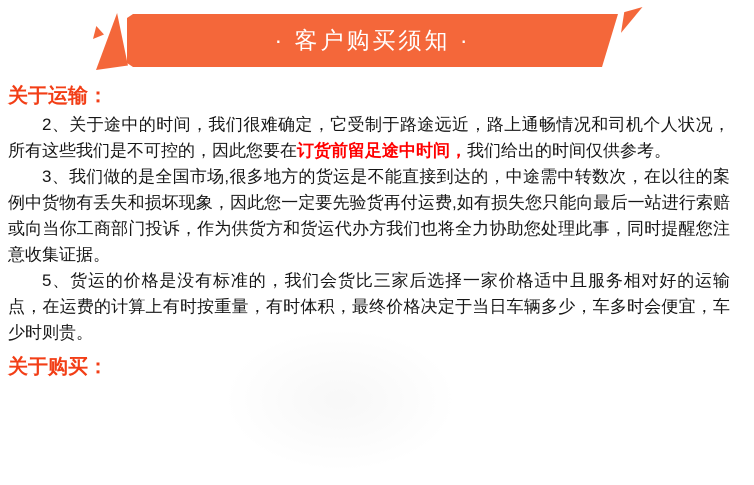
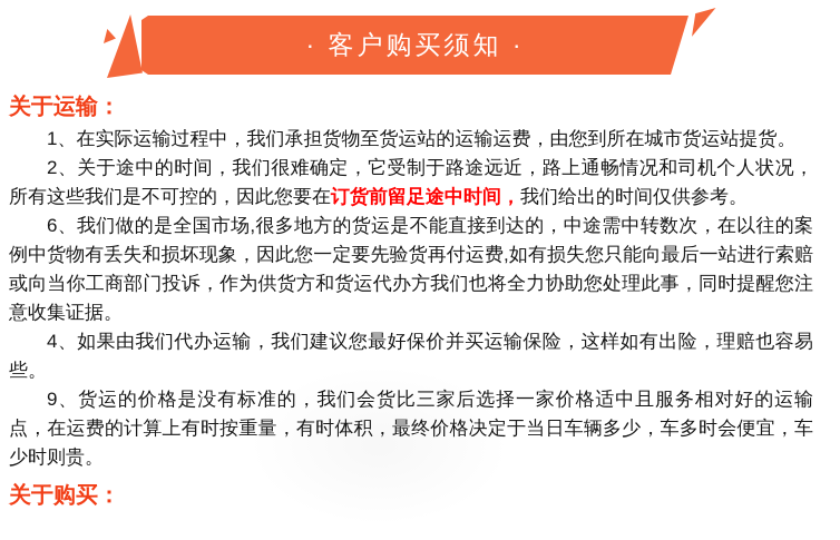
  · 客户购买须知 ·
  关于运输：
+ 1、在实际运输过程中，我们承担货物至货运站的运输运费，由您到所在城市货运站提货。
  2、关于途中的时间，我们很难确定，它受制于路途远近，路上通畅情况和司机个人状况，所有这些我们是不可控的，因此您要在订货前留足途中时间，我们给出的时间仅供参考。
- 3、我们做的是全国市场,很多地方的货运是不能直接到达的，中途需中转数次，在以往的案例中货物有丢失和损坏现象，因此您一定要先验货再付运费,如有损失您只能向最后一站进行索赔或向当你工商部门投诉，作为供货方和货运代办方我们也将全力协助您处理此事，同时提醒您注意收集证据。
+ 6、我们做的是全国市场,很多地方的货运是不能直接到达的，中途需中转数次，在以往的案例中货物有丢失和损坏现象，因此您一定要先验货再付运费,如有损失您只能向最后一站进行索赔或向当你工商部门投诉，作为供货方和货运代办方我们也将全力协助您处理此事，同时提醒您注意收集证据。
+ 4、如果由我们代办运输，我们建议您最好保价并买运输保险，这样如有出险，理赔也容易些。
- 5、货运的价格是没有标准的，我们会货比三家后选择一家价格适中且服务相对好的运输点，在运费的计算上有时按重量，有时体积，最终价格决定于当日车辆多少，车多时会便宜，车少时则贵。
+ 9、货运的价格是没有标准的，我们会货比三家后选择一家价格适中且服务相对好的运输点，在运费的计算上有时按重量，有时体积，最终价格决定于当日车辆多少，车多时会便宜，车少时则贵。
  关于购买：
